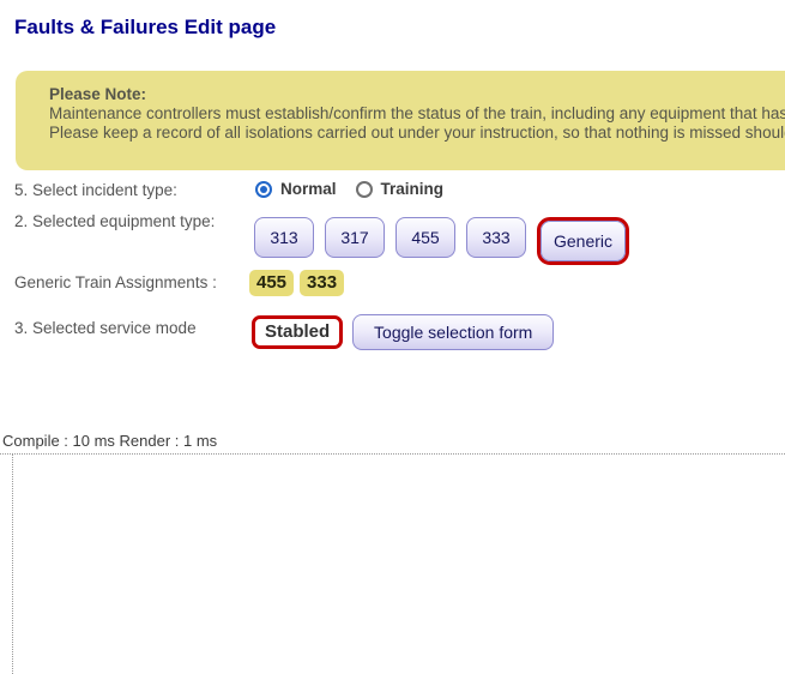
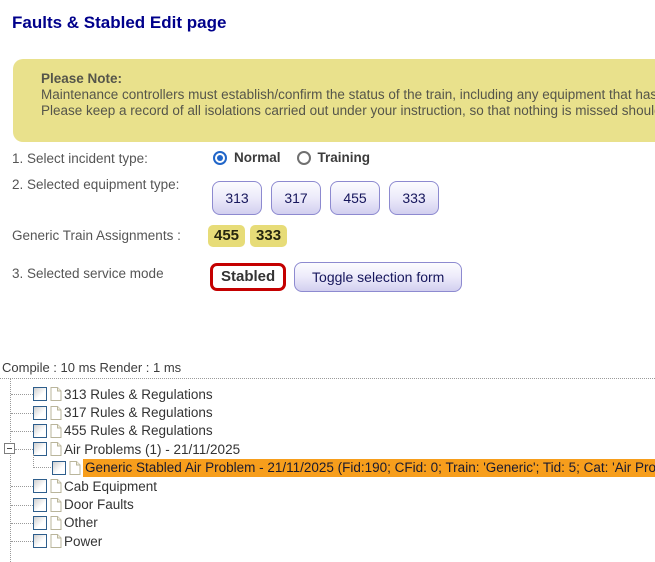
- Faults & Failures Edit page
+ Faults & Stabled Edit page
  Please Note:
  Maintenance controllers must establish/confirm the status of the train, including any equipment that has
  Please keep a record of all isolations carried out under your instruction, so that nothing is missed shoul
- 5. Select incident type:
+ 1. Select incident type:
  Normal
  Training
  2. Selected equipment type:
  313
  317
  455
  333
- Generic
  Generic Train Assignments :
  455
  333
  3. Selected service mode
  Stabled
  Toggle selection form
  Compile : 10 ms Render : 1 ms
+ 313 Rules & Regulations
+ 317 Rules & Regulations
+ 455 Rules & Regulations
+ Air Problems (1) - 21/11/2025
+ Generic Stabled Air Problem - 21/11/2025 (Fid:190; CFid: 0; Train: 'Generic'; Tid: 5; Cat: 'Air Pro
+ Cab Equipment
+ Door Faults
+ Other
+ Power
